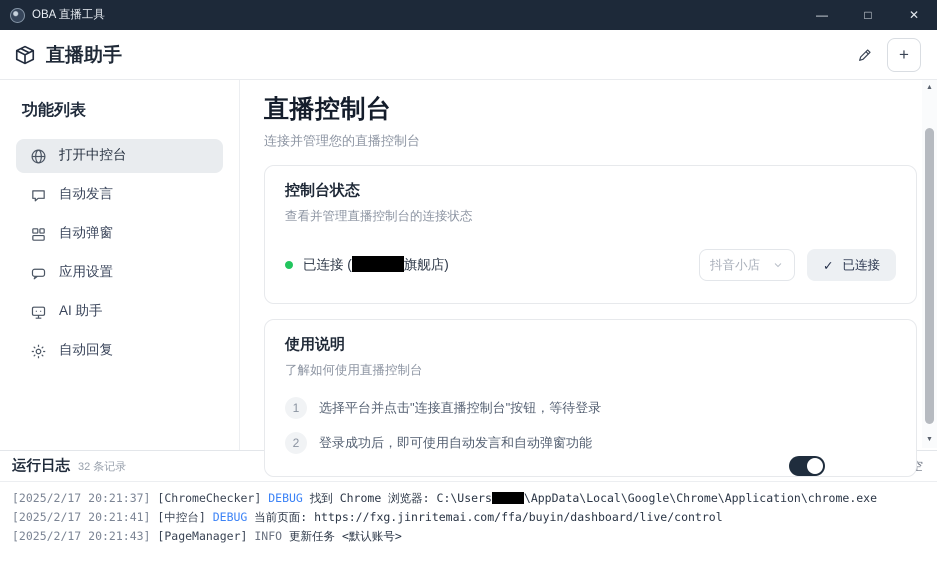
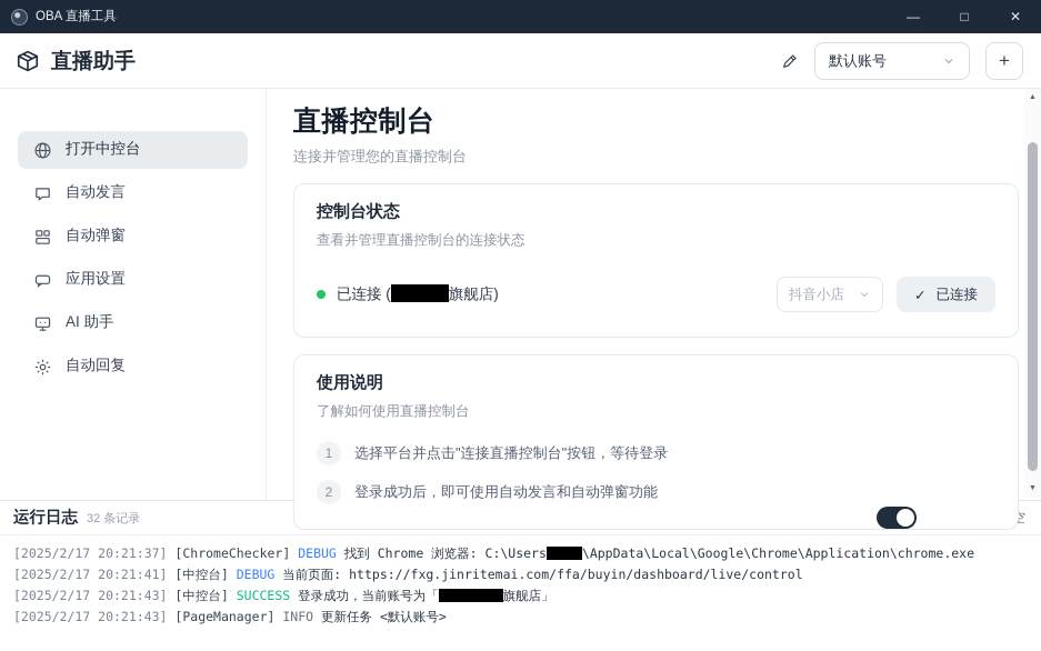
  OBA 直播工具
  —
  □
  ✕
  直播助手
+ 默认账号
  +
- 功能列表
  打开中控台
  自动发言
  自动弹窗
  应用设置
  AI 助手
  自动回复
  直播控制台
  连接并管理您的直播控制台
  控制台状态
  查看并管理直播控制台的连接状态
  已连接 ( 旗舰店)
  抖音小店
  ✓
  已连接
  使用说明
  了解如何使用直播控制台
  1
  选择平台并点击"连接直播控制台"按钮，等待登录
  2
  登录成功后，即可使用自动发言和自动弹窗功能
  运行日志
  32 条记录
  [2025/2/17 20:21:37] [ChromeChecker] DEBUG 找到 Chrome 浏览器: C:\Users \AppData\Local\Google\Chrome\Application\chrome.exe
  [2025/2/17 20:21:41] [中控台] DEBUG 当前页面: https://fxg.jinritemai.com/ffa/buyin/dashboard/live/control
+ [2025/2/17 20:21:43] [中控台] SUCCESS 登录成功，当前账号为「 旗舰店」
  [2025/2/17 20:21:43] [PageManager] INFO 更新任务 <默认账号>
